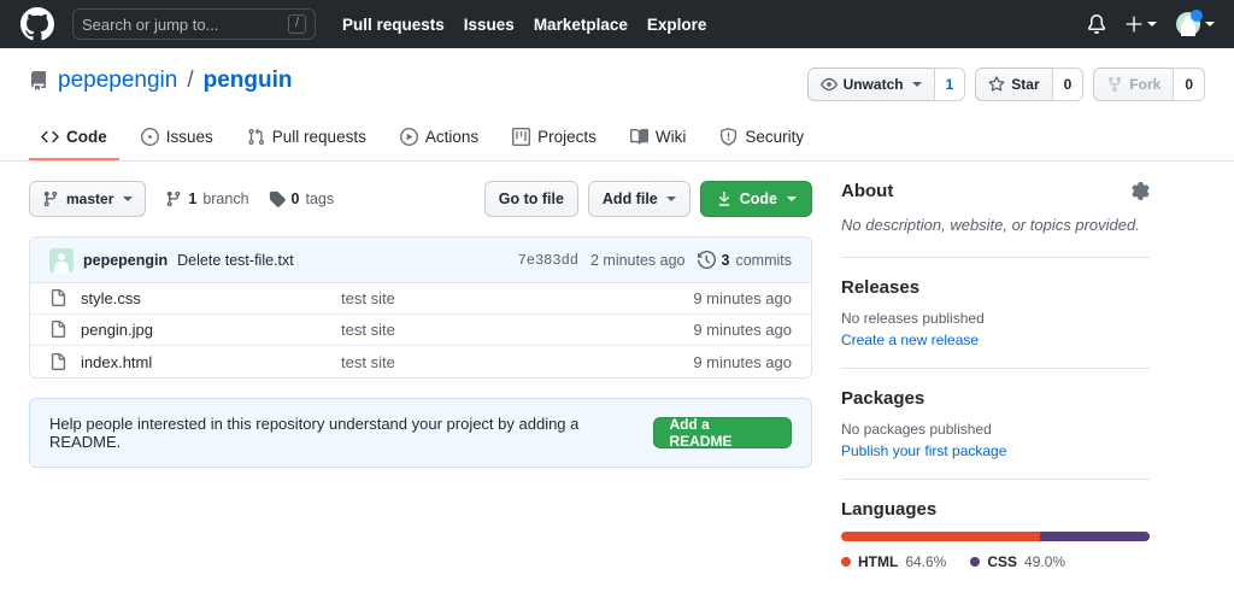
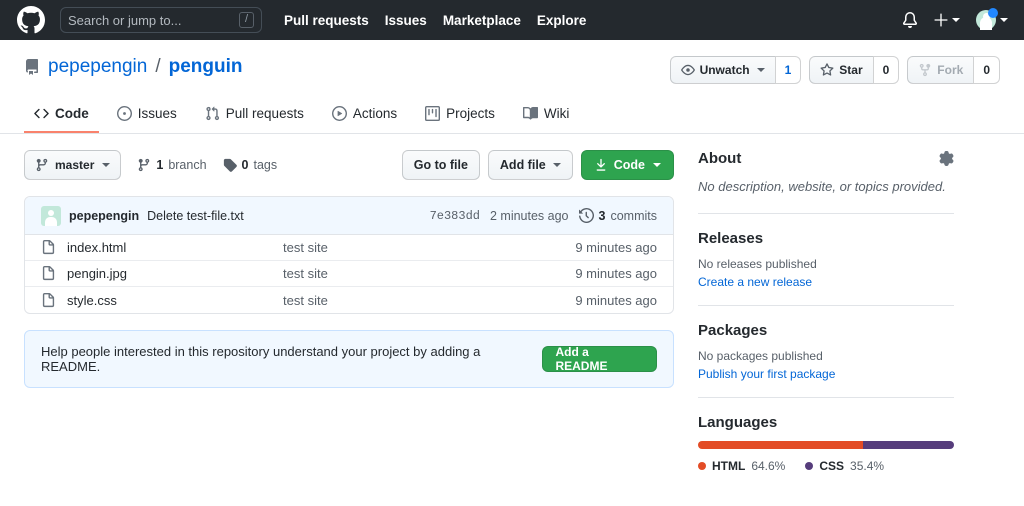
  Search or jump to...
  /
  Pull requests
  Issues
  Marketplace
  Explore
  pepepengin
  /
  penguin
  Unwatch
  1
  Star
  0
  Fork
  0
  Code
  Issues
  Pull requests
  Actions
  Projects
  Wiki
- Security
  master
  1
  branch
  0
  tags
  Go to file
  Add file
  Code
  pepepengin
  Delete test-file.txt
  7e383dd
  2 minutes ago
  3
  commits
- style.css
+ index.html
  test site
  9 minutes ago
  pengin.jpg
  test site
  9 minutes ago
- index.html
+ style.css
  test site
  9 minutes ago
  Help people interested in this repository understand your project by adding a README.
  Add a README
  About
  No description, website, or topics provided.
  Releases
  No releases published
  Create a new release
  Packages
  No packages published
  Publish your first package
  Languages
  HTML
  64.6%
  CSS
- 49.0%
+ 35.4%
